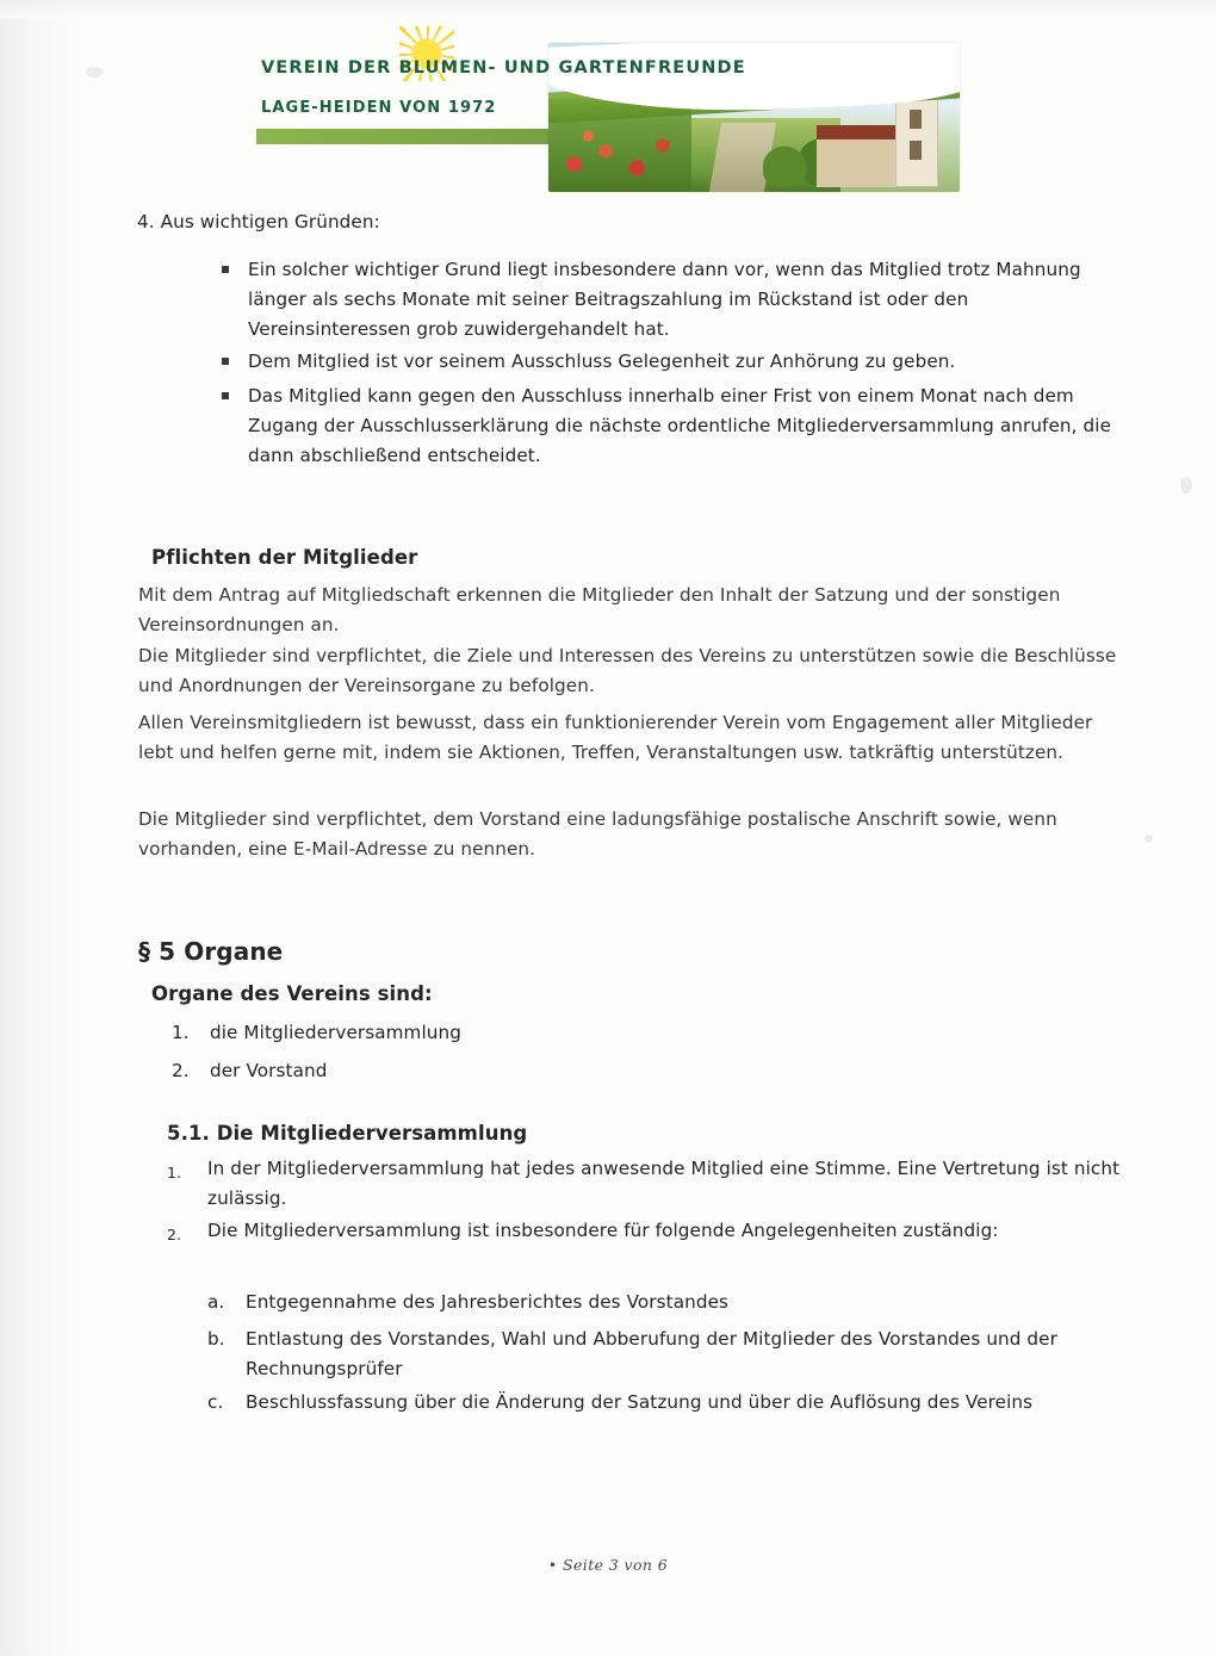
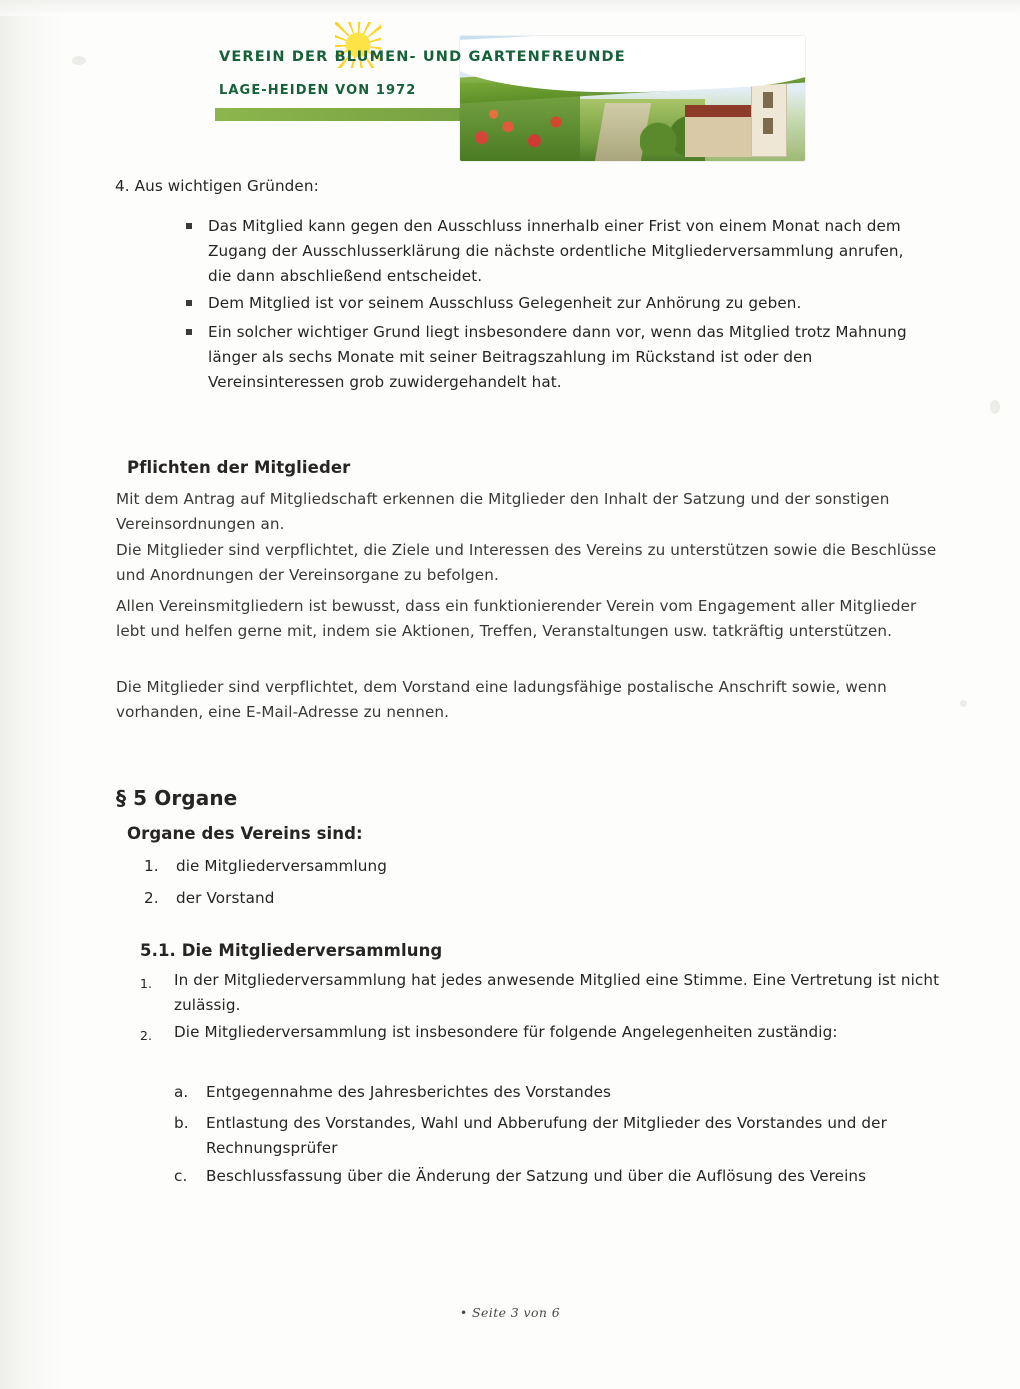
  VEREIN DER BLUMEN- UND GARTENFREUNDE
  LAGE-HEIDEN VON 1972
  4. Aus wichtigen Gründen:
- Ein solcher wichtiger Grund liegt insbesondere dann vor, wenn das Mitglied trotz Mahnung länger als sechs Monate mit seiner Beitragszahlung im Rückstand ist oder den Vereinsinteressen grob zuwidergehandelt hat.
+ Das Mitglied kann gegen den Ausschluss innerhalb einer Frist von einem Monat nach dem Zugang der Ausschlusserklärung die nächste ordentliche Mitgliederversammlung anrufen, die dann abschließend entscheidet.
  Dem Mitglied ist vor seinem Ausschluss Gelegenheit zur Anhörung zu geben.
- Das Mitglied kann gegen den Ausschluss innerhalb einer Frist von einem Monat nach dem Zugang der Ausschlusserklärung die nächste ordentliche Mitgliederversammlung anrufen, die dann abschließend entscheidet.
+ Ein solcher wichtiger Grund liegt insbesondere dann vor, wenn das Mitglied trotz Mahnung länger als sechs Monate mit seiner Beitragszahlung im Rückstand ist oder den Vereinsinteressen grob zuwidergehandelt hat.
  Pflichten der Mitglieder
  Mit dem Antrag auf Mitgliedschaft erkennen die Mitglieder den Inhalt der Satzung und der sonstigen Vereinsordnungen an.
  Die Mitglieder sind verpflichtet, die Ziele und Interessen des Vereins zu unterstützen sowie die Beschlüsse und Anordnungen der Vereinsorgane zu befolgen.
  Allen Vereinsmitgliedern ist bewusst, dass ein funktionierender Verein vom Engagement aller Mitglieder lebt und helfen gerne mit, indem sie Aktionen, Treffen, Veranstaltungen usw. tatkräftig unterstützen.
  Die Mitglieder sind verpflichtet, dem Vorstand eine ladungsfähige postalische Anschrift sowie, wenn vorhanden, eine E-Mail-Adresse zu nennen.
  § 5 Organe
  Organe des Vereins sind:
  1.
  die Mitgliederversammlung
  2.
  der Vorstand
  5.1. Die Mitgliederversammlung
  1.
  In der Mitgliederversammlung hat jedes anwesende Mitglied eine Stimme. Eine Vertretung ist nicht zulässig.
  2.
  Die Mitgliederversammlung ist insbesondere für folgende Angelegenheiten zuständig:
  a.
  Entgegennahme des Jahresberichtes des Vorstandes
  b.
  Entlastung des Vorstandes, Wahl und Abberufung der Mitglieder des Vorstandes und der Rechnungsprüfer
  c.
  Beschlussfassung über die Änderung der Satzung und über die Auflösung des Vereins
  • Seite 3 von 6
